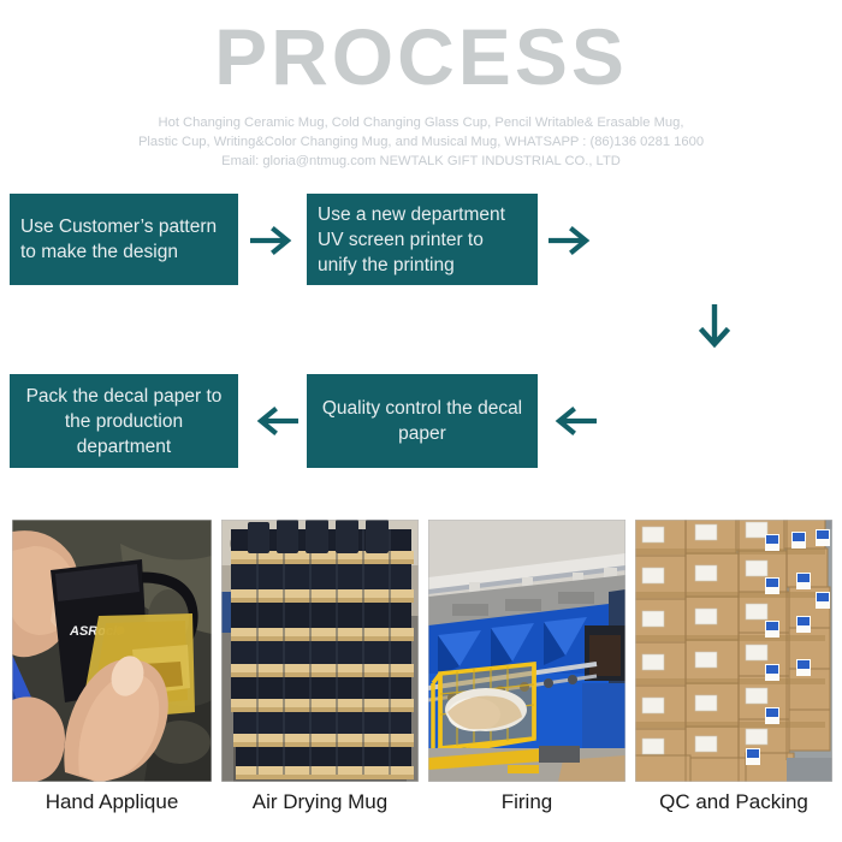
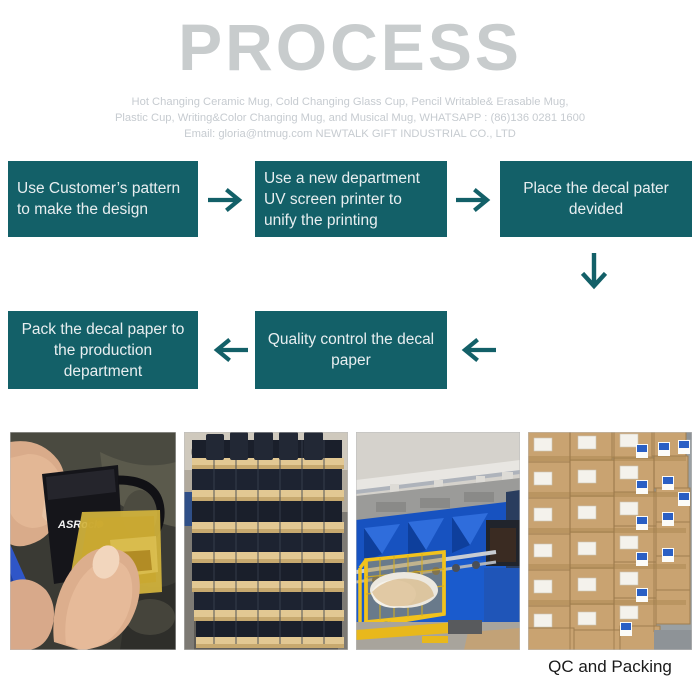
  PROCESS
  Hot Changing Ceramic Mug, Cold Changing Glass Cup, Pencil Writable& Erasable Mug,
  Plastic Cup, Writing&Color Changing Mug, and Musical Mug, WHATSAPP : (86)136 0281 1600
  Email: gloria@ntmug.com NEWTALK GIFT INDUSTRIAL CO., LTD
  Use Customer’s pattern to make the design
  Use a new department UV screen printer to unify the printing
+ Place the decal pater devided
  Quality control the decal paper
  Pack the decal paper to the production department
- Hand Applique
- Air Drying Mug
- Firing
  QC and Packing
